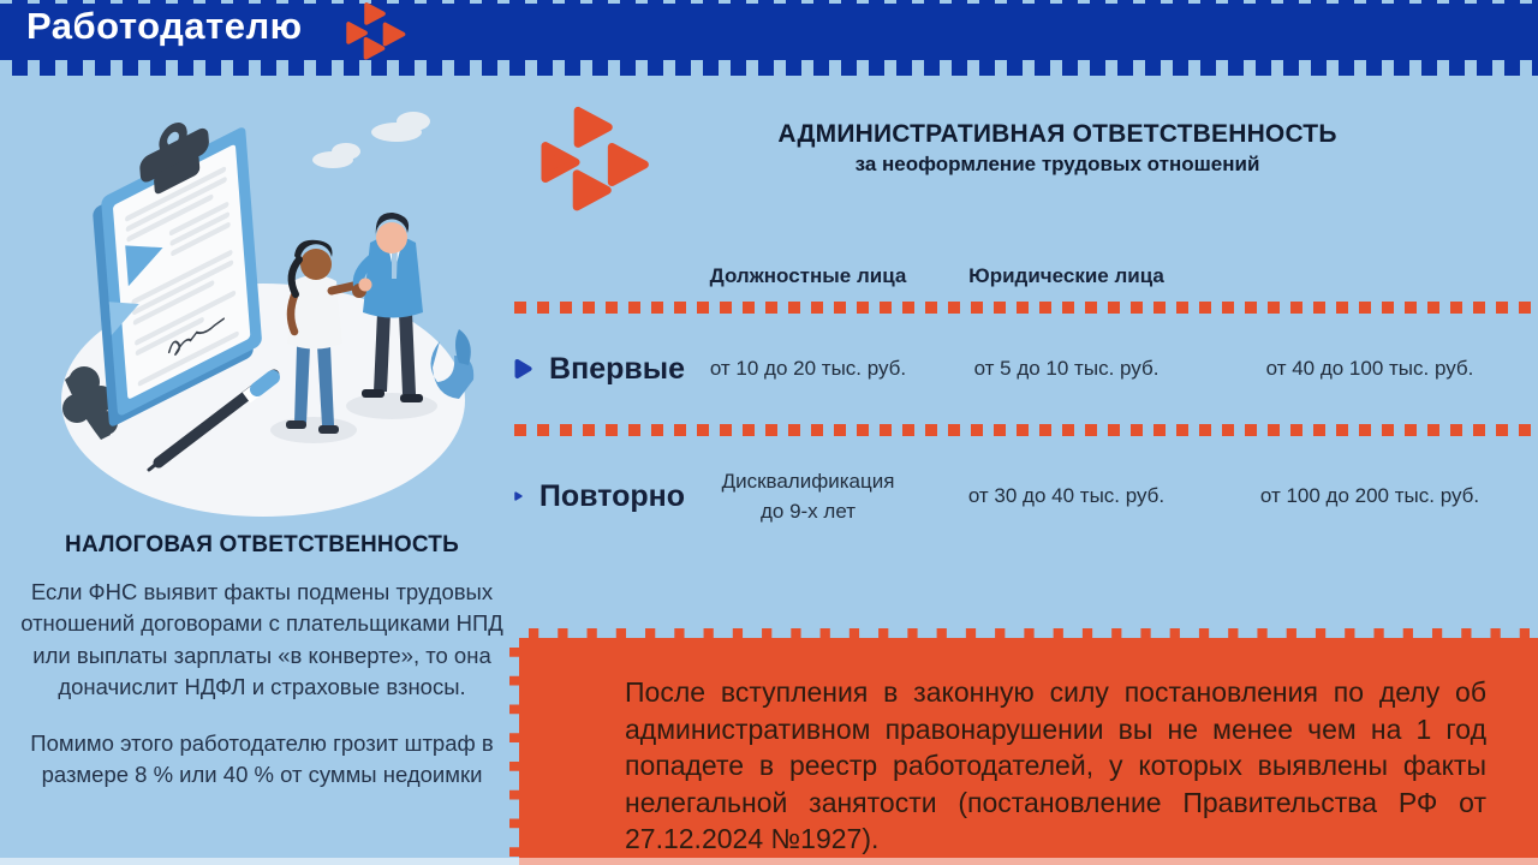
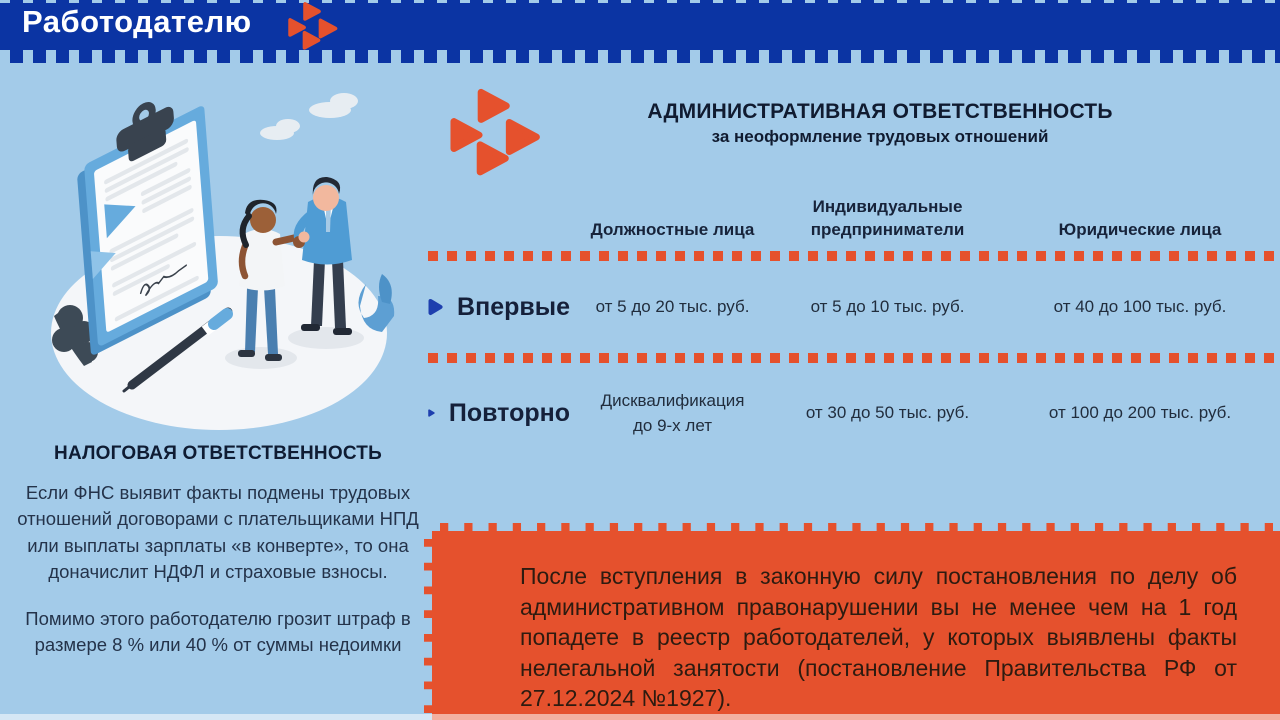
  Работодателю
  АДМИНИСТРАТИВНАЯ ОТВЕТСТВЕННОСТЬ
  за неоформление трудовых отношений
  Должностные лица
+ Индивидуальные предприниматели
  Юридические лица
  Впервые
- от 10 до 20 тыс. руб.
+ от 5 до 20 тыс. руб.
  от 5 до 10 тыс. руб.
  от 40 до 100 тыс. руб.
  Повторно
  Дисквалификация до 9-х лет
- от 30 до 40 тыс. руб.
+ от 30 до 50 тыс. руб.
  от 100 до 200 тыс. руб.
  НАЛОГОВАЯ ОТВЕТСТВЕННОСТЬ
  Если ФНС выявит факты подмены трудовых отношений договорами с плательщиками НПД или выплаты зарплаты «в конверте», то она доначислит НДФЛ и страховые взносы.
  Помимо этого работодателю грозит штраф в размере 8 % или 40 % от суммы недоимки
  После вступления в законную силу постановления по делу об административном правонарушении вы не менее чем на 1 год попадете в реестр работодателей, у которых выявлены факты нелегальной занятости (постановление Правительства РФ от 27.12.2024 №1927).
